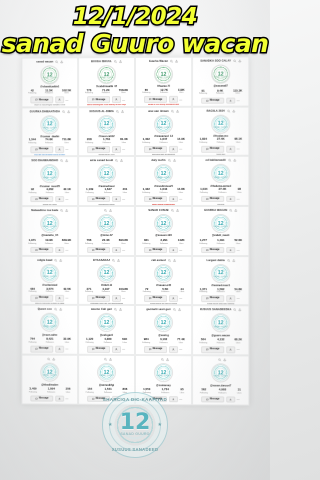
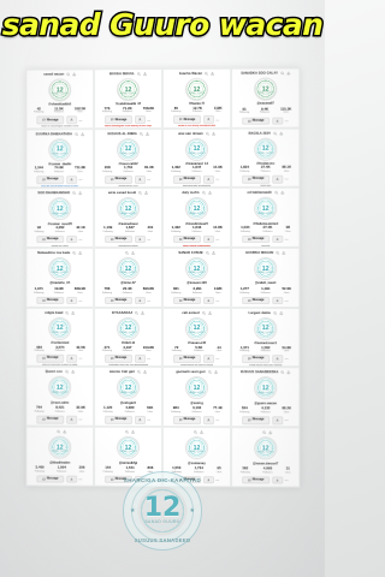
- 12/1/2024
  sanad Guuro wacan
